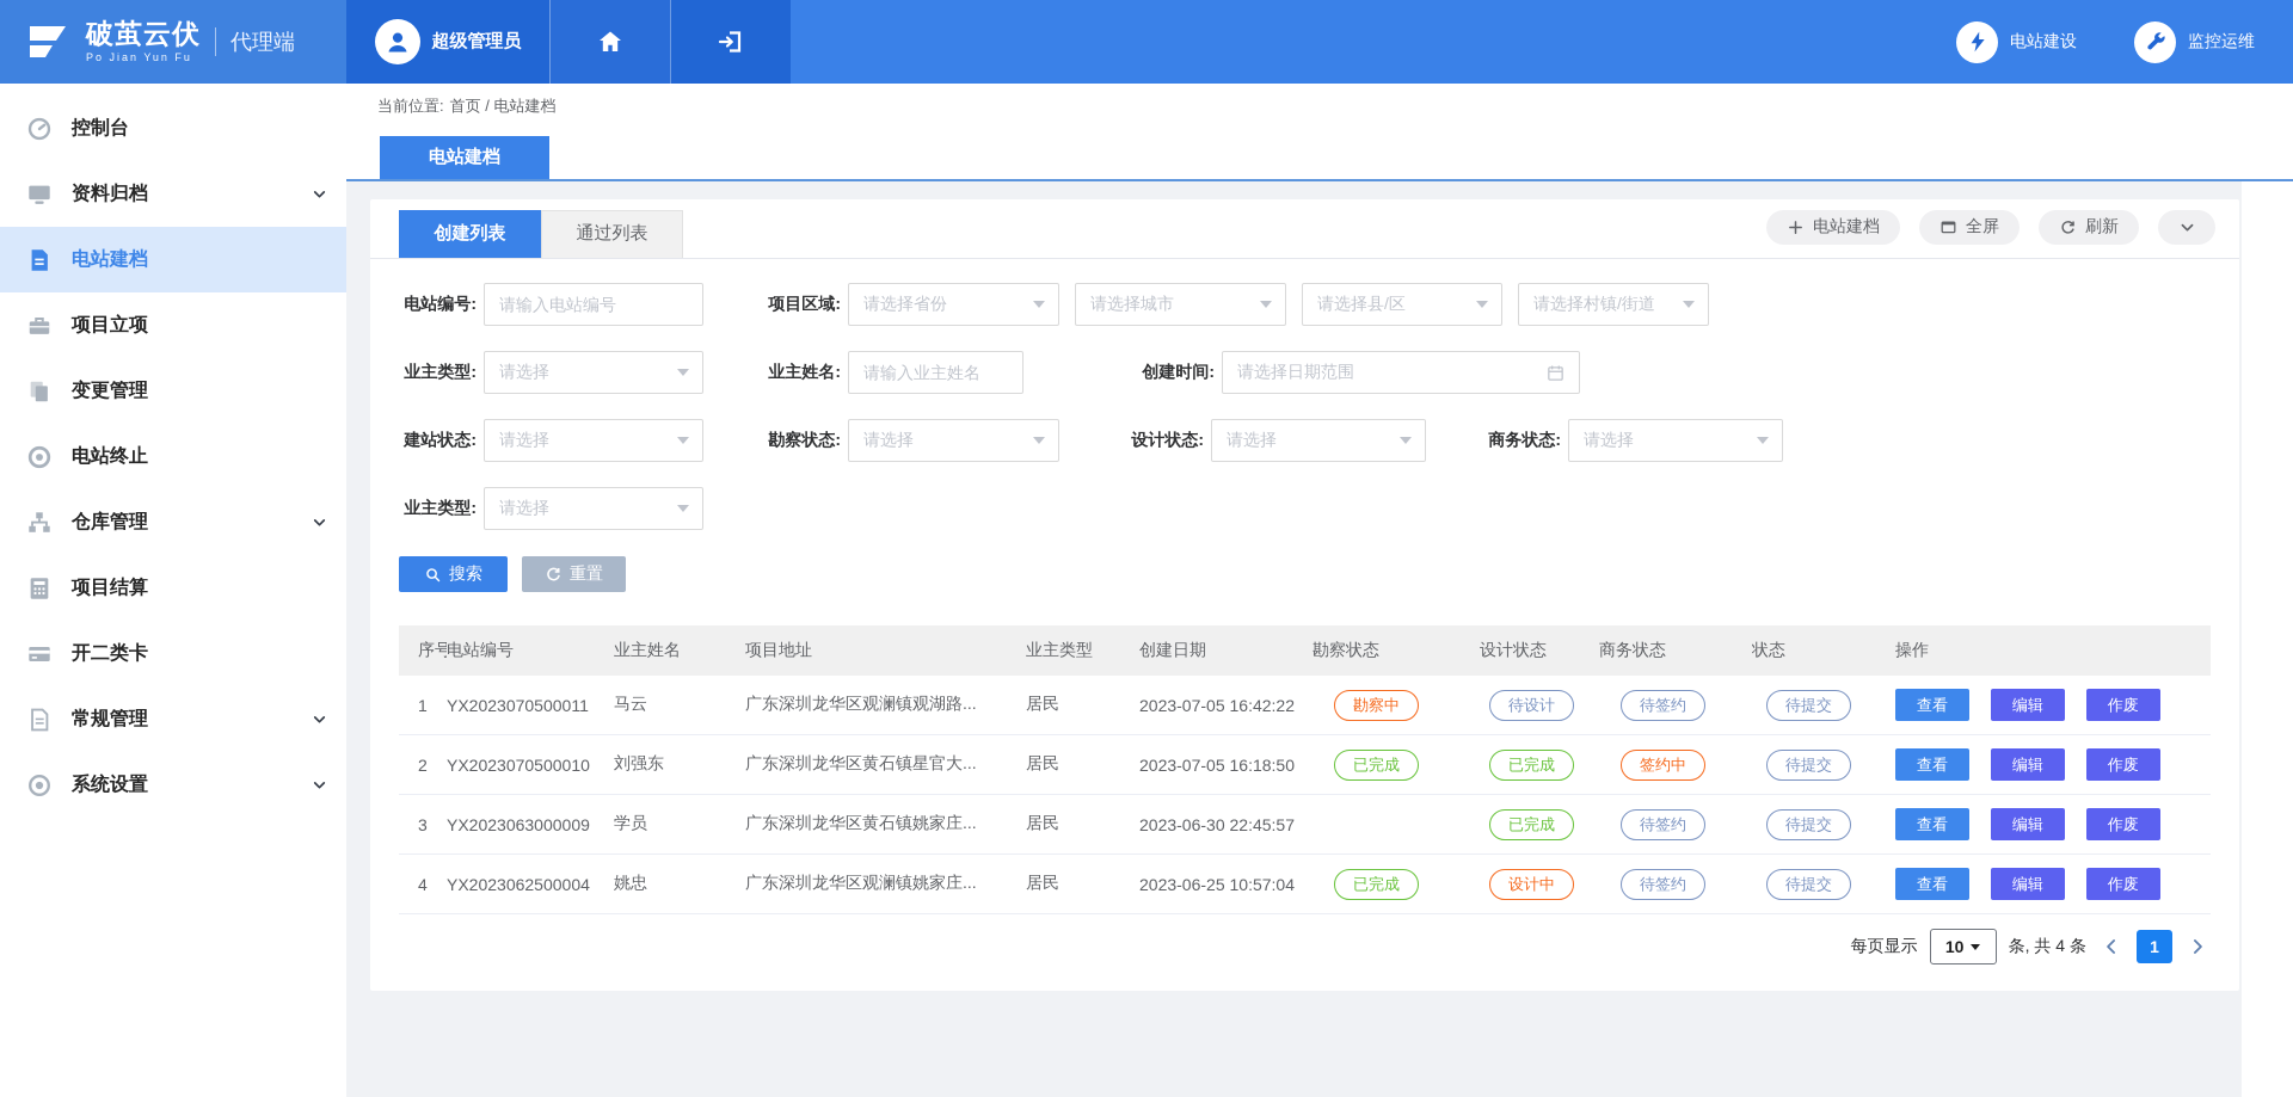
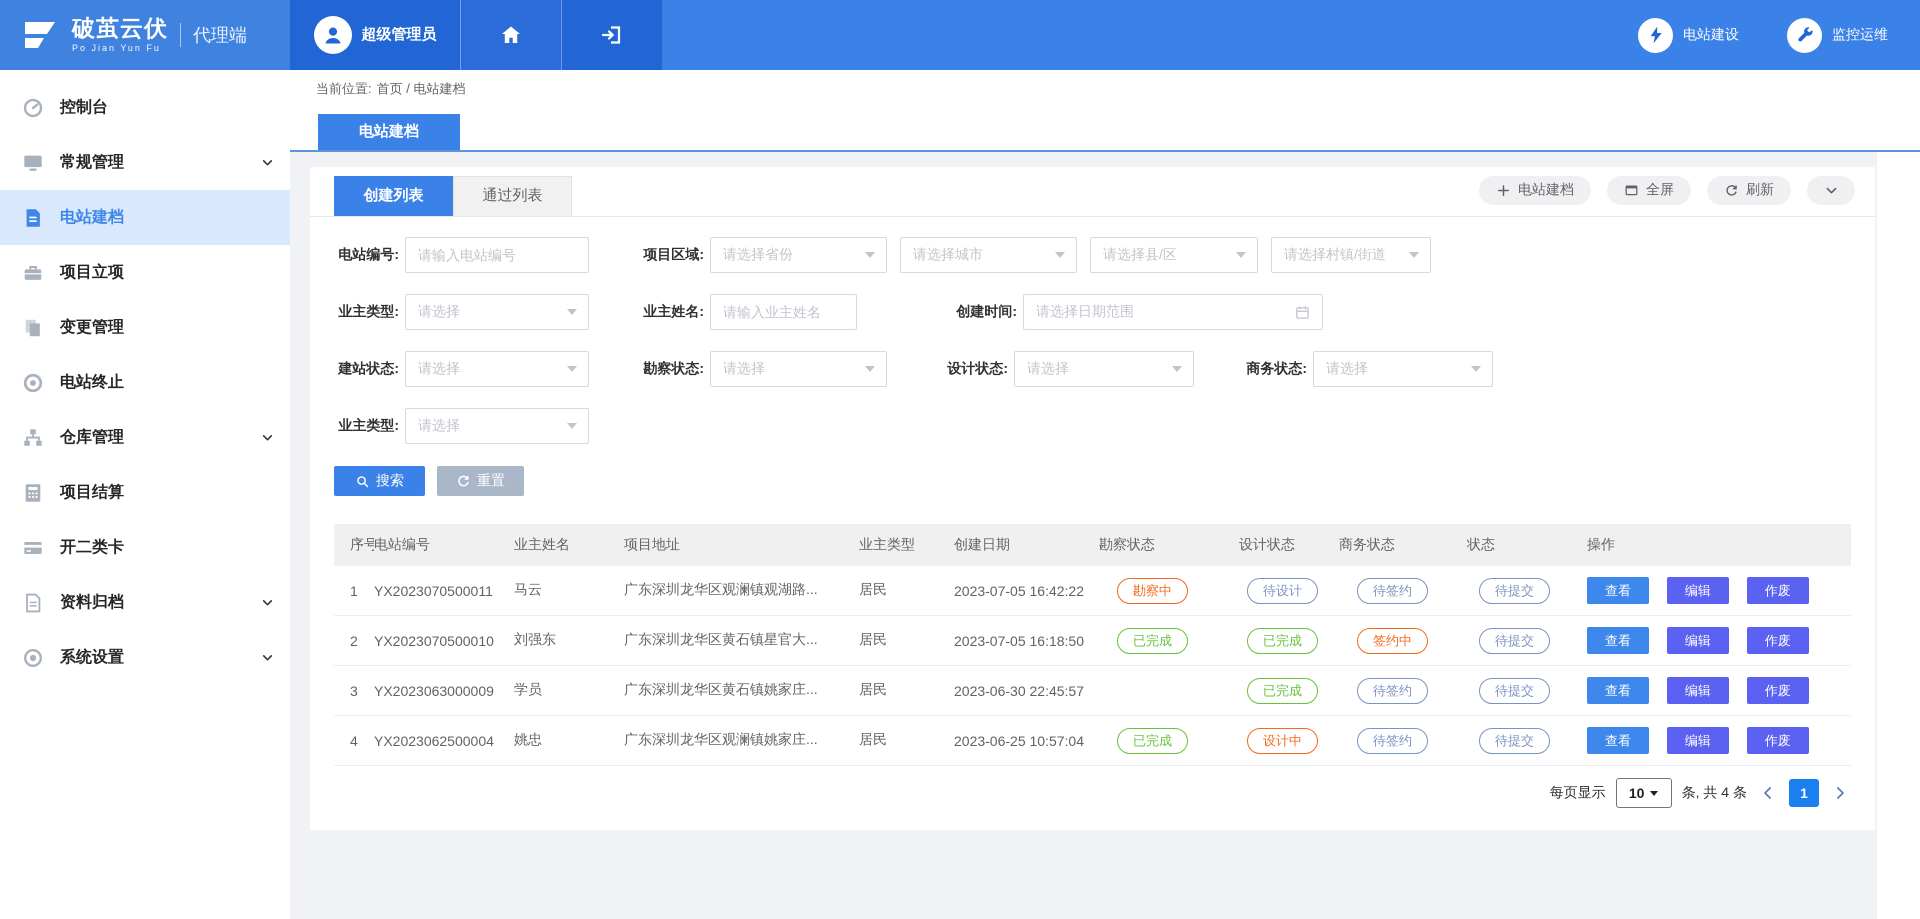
  破茧云伏
  Po Jian Yun Fu
  代理端
  超级管理员
  电站建设
  监控运维
  控制台
- 资料归档
+ 常规管理
  电站建档
  项目立项
  变更管理
  电站终止
  仓库管理
  项目结算
  开二类卡
- 常规管理
+ 资料归档
  系统设置
  当前位置:
  首页 / 电站建档
  电站建档
  创建列表
  通过列表
  电站建档
  全屏
  刷新
  电站编号:
  请输入电站编号
  项目区域:
  请选择省份
  请选择城市
  请选择县/区
  请选择村镇/街道
  业主类型:
  请选择
  业主姓名:
  请输入业主姓名
  创建时间:
  请选择日期范围
  建站状态:
  请选择
  勘察状态:
  请选择
  设计状态:
  请选择
  商务状态:
  请选择
  业主类型:
  请选择
  搜索
  重置
  序号
  电站编号
  业主姓名
  项目地址
  业主类型
  创建日期
  勘察状态
  设计状态
  商务状态
  状态
  操作
  1
  YX2023070500011
  马云
  广东深圳龙华区观澜镇观湖路...
  居民
  2023-07-05 16:42:22
  勘察中
  待设计
  待签约
  待提交
  查看 编辑 作废
  2
  YX2023070500010
  刘强东
  广东深圳龙华区黄石镇星官大...
  居民
  2023-07-05 16:18:50
  已完成
  已完成
  签约中
  待提交
  查看 编辑 作废
  3
  YX2023063000009
  学员
  广东深圳龙华区黄石镇姚家庄...
  居民
  2023-06-30 22:45:57
  已完成
  待签约
  待提交
  查看 编辑 作废
  4
  YX2023062500004
  姚忠
  广东深圳龙华区观澜镇姚家庄...
  居民
  2023-06-25 10:57:04
  已完成
  设计中
  待签约
  待提交
  查看 编辑 作废
  每页显示
  10
  条, 共 4 条
  1
